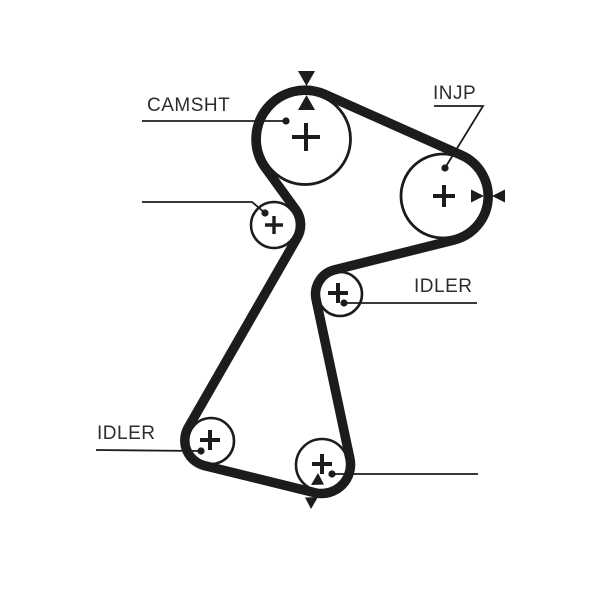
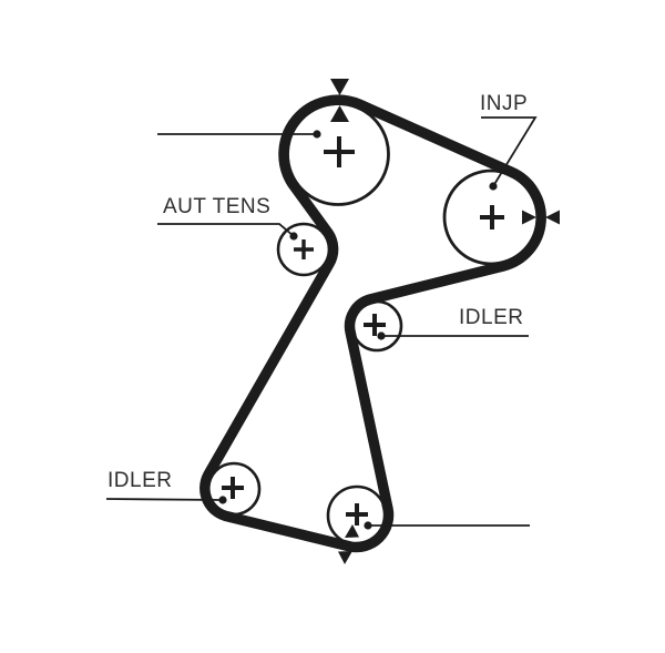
- CAMSHT
  INJP
+ AUT TENS
  IDLER
  IDLER
